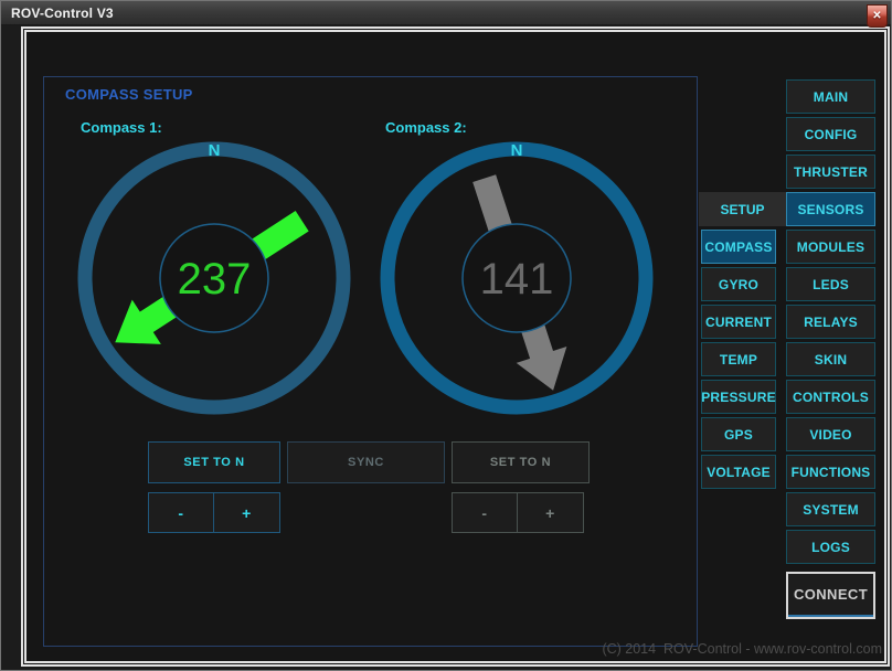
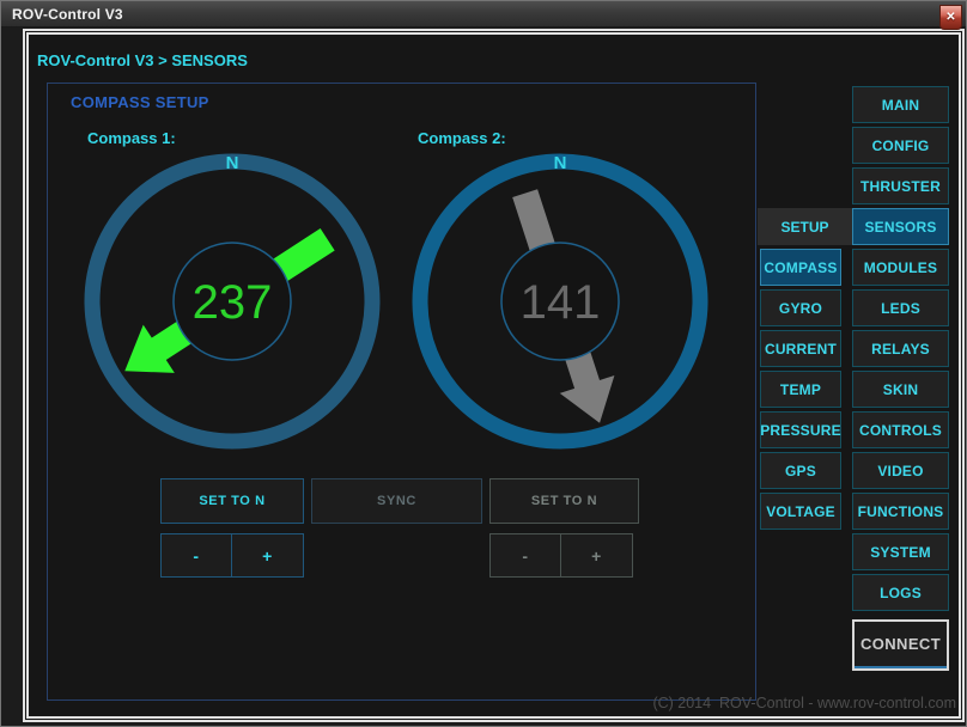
  ROV-Control V3
  ✕
+ ROV-Control V3 > SENSORS
  COMPASS SETUP
  Compass 1:
  Compass 2:
  237
  N
  141
  N
  SET TO N
  SYNC
  SET TO N
  -
  +
  -
  +
  SETUP
  COMPASS
  GYRO
  CURRENT
  TEMP
  PRESSURE
  GPS
  VOLTAGE
  MAIN
  CONFIG
  THRUSTER
  SENSORS
  MODULES
  LEDS
  RELAYS
  SKIN
  CONTROLS
  VIDEO
  FUNCTIONS
  SYSTEM
  LOGS
  CONNECT
  (C) 2014 ROV-Control - www.rov-control.com
